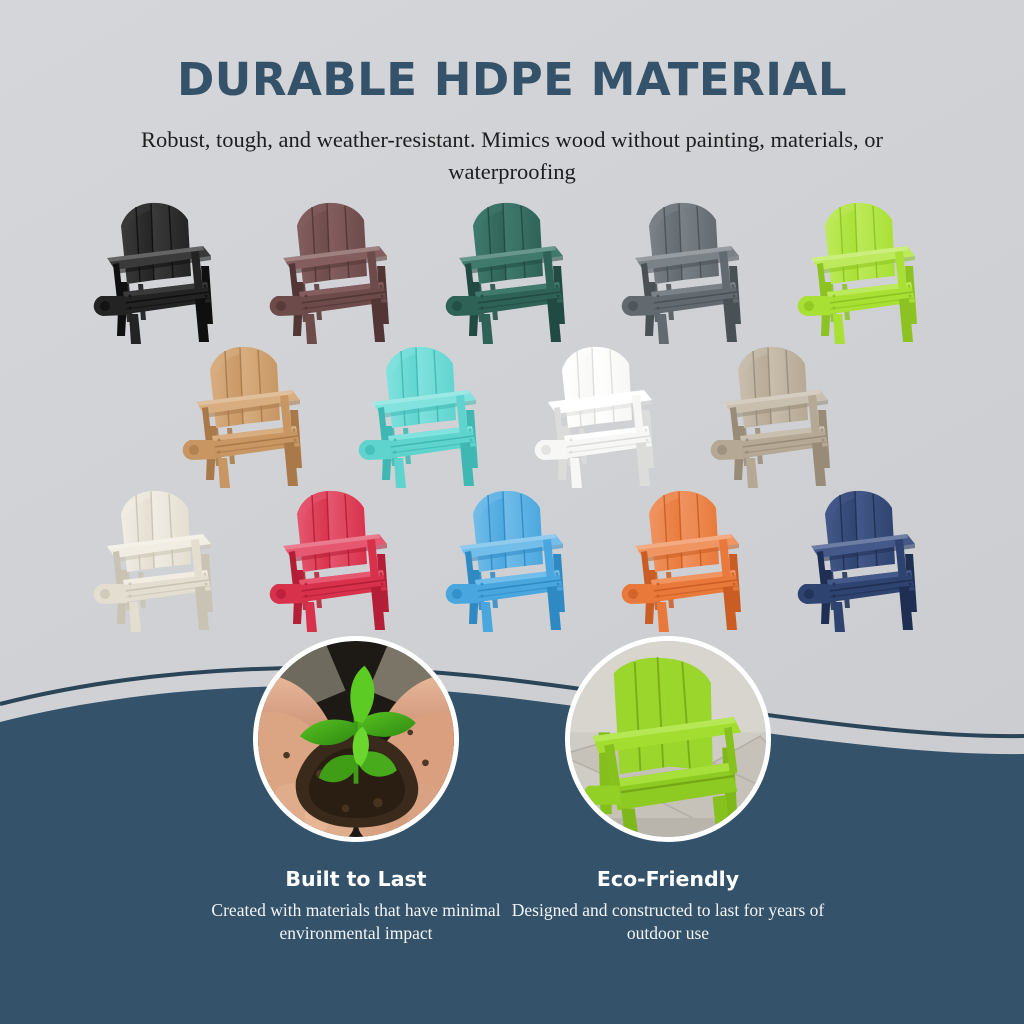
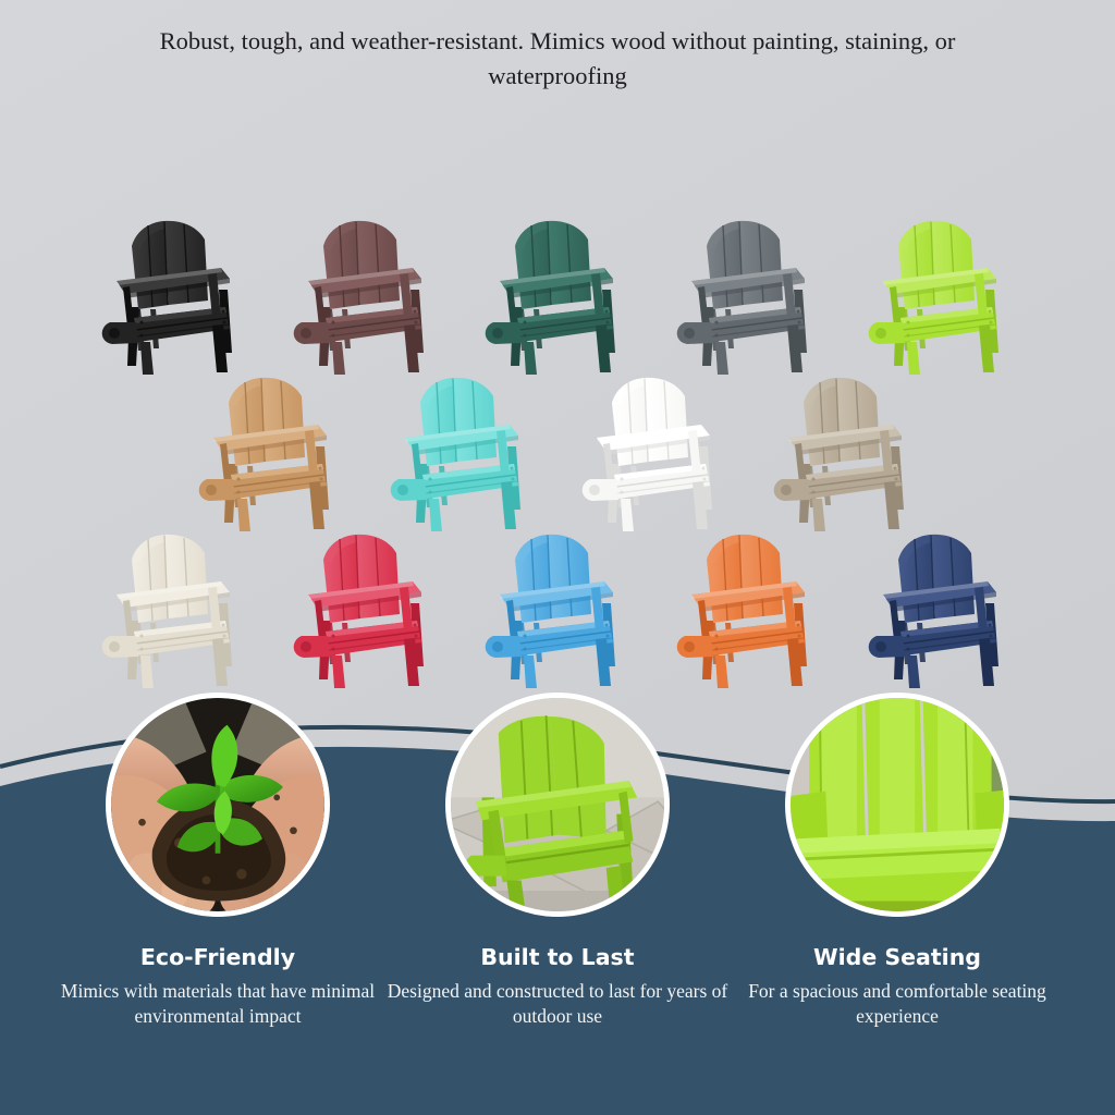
- DURABLE HDPE MATERIAL
- Robust, tough, and weather-resistant. Mimics wood without painting, materials, or waterproofing
+ Robust, tough, and weather-resistant. Mimics wood without painting, staining, or waterproofing
- Built to Last
+ Eco-Friendly
- Created with materials that have minimal environmental impact
+ Mimics with materials that have minimal environmental impact
- Eco-Friendly
+ Built to Last
  Designed and constructed to last for years of outdoor use
+ Wide Seating
+ For a spacious and comfortable seating experience
